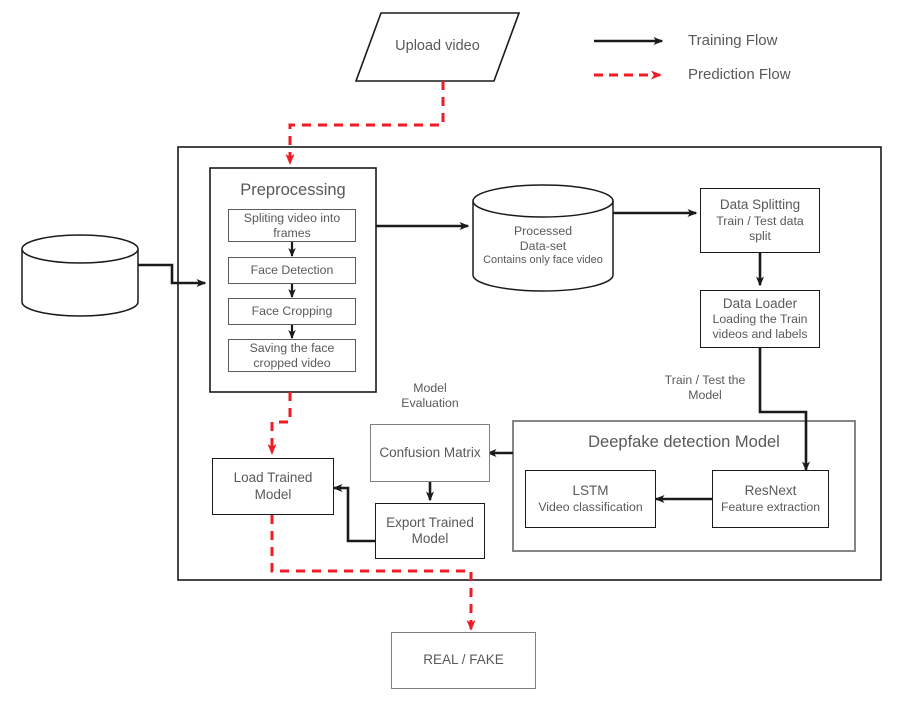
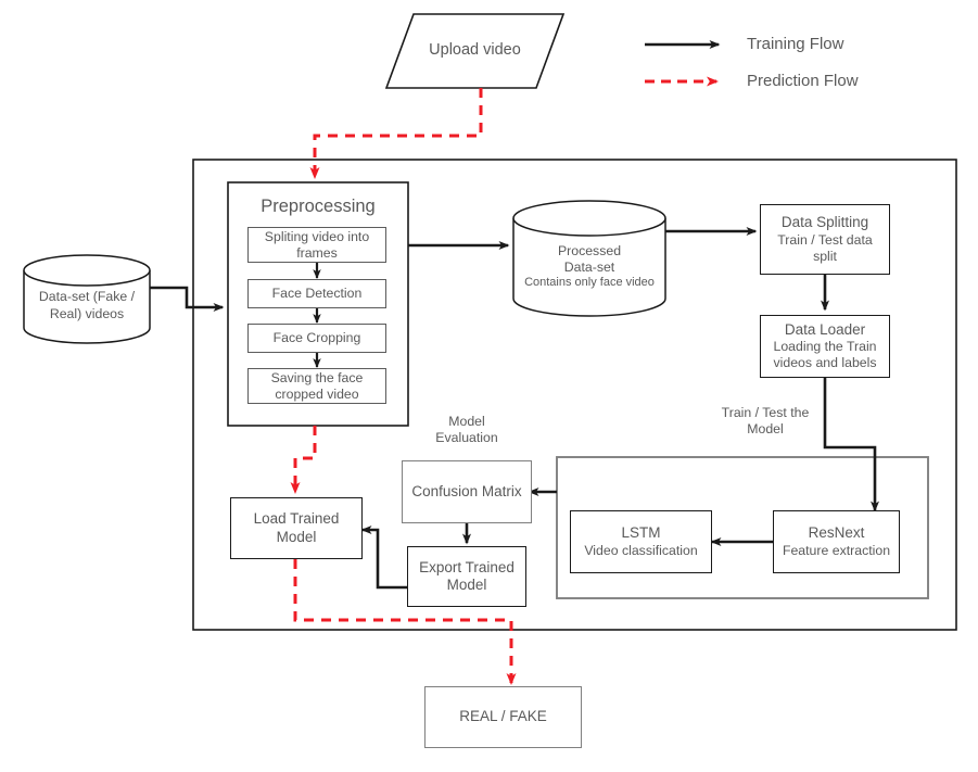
  Upload video
  Training Flow
  Prediction Flow
+ Data-set (Fake /
+ Real) videos
  Preprocessing
  Spliting video into
  frames
  Face Detection
  Face Cropping
  Saving the face
  cropped video
  Processed
  Data-set
  Contains only face video
  Data Splitting
  Train / Test data
  split
  Data Loader
  Loading the Train
  videos and labels
  Train / Test the
  Model
- Deepfake detection Model
  ResNext
  Feature extraction
  LSTM
  Video classification
  Model
  Evaluation
  Confusion Matrix
  Export Trained
  Model
  Load Trained
  Model
  REAL / FAKE
